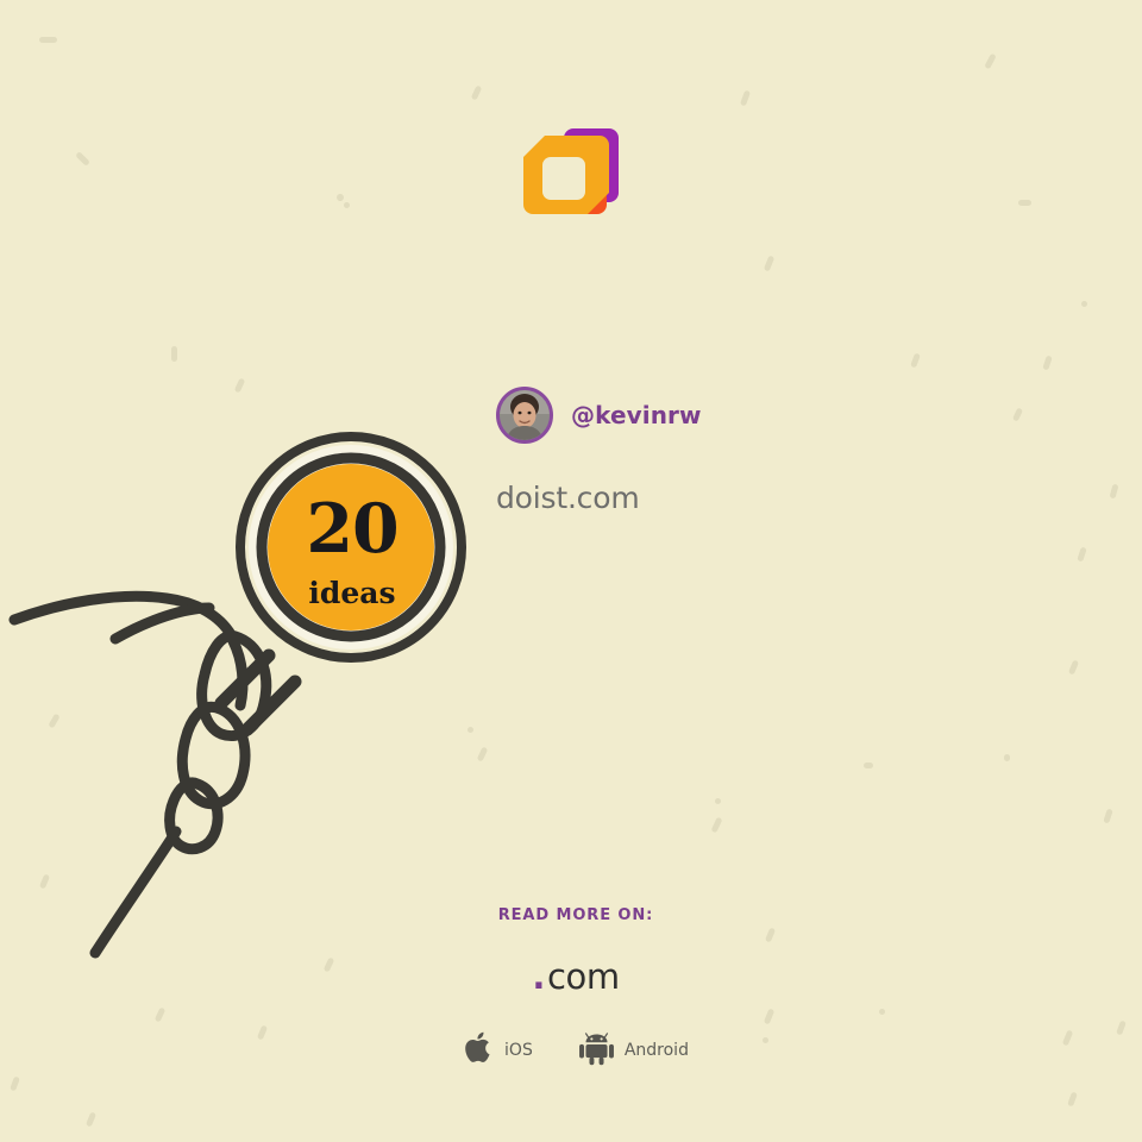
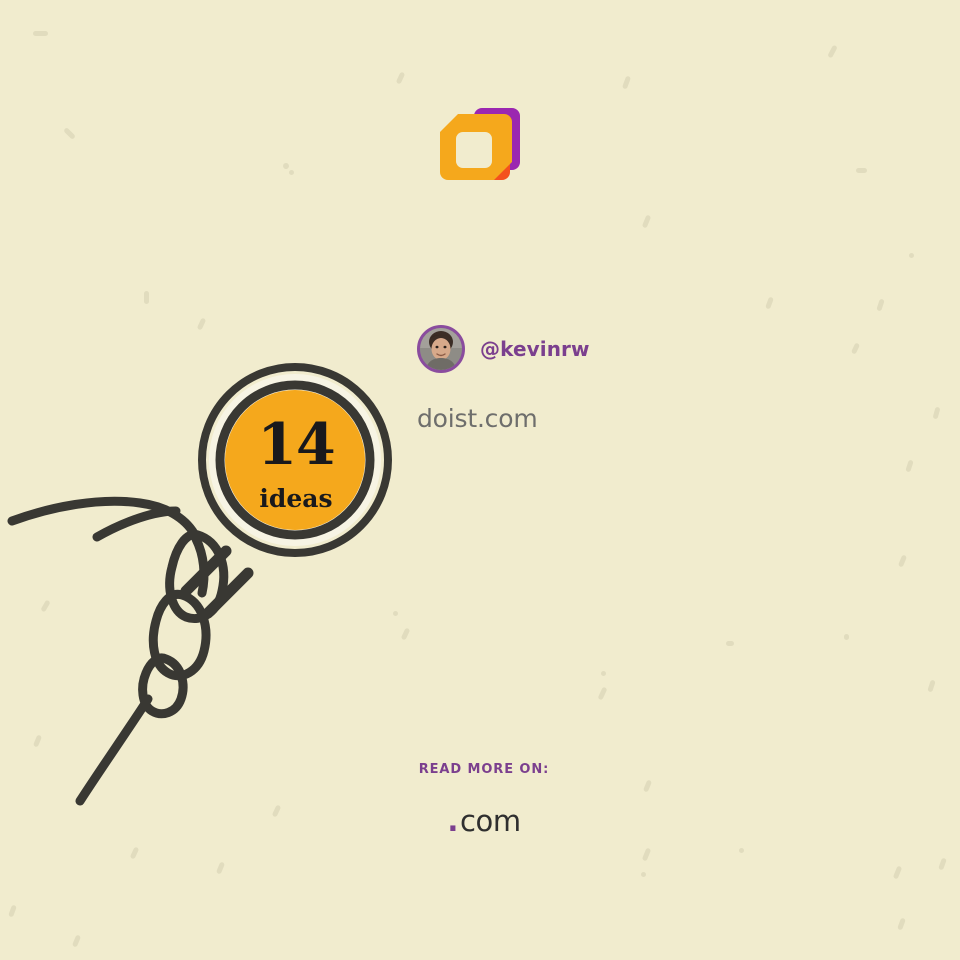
- 20
+ 14
  ideas
  @kevinrw
  doist.com
  READ MORE ON:
  .
  com
- iOS
- Android
